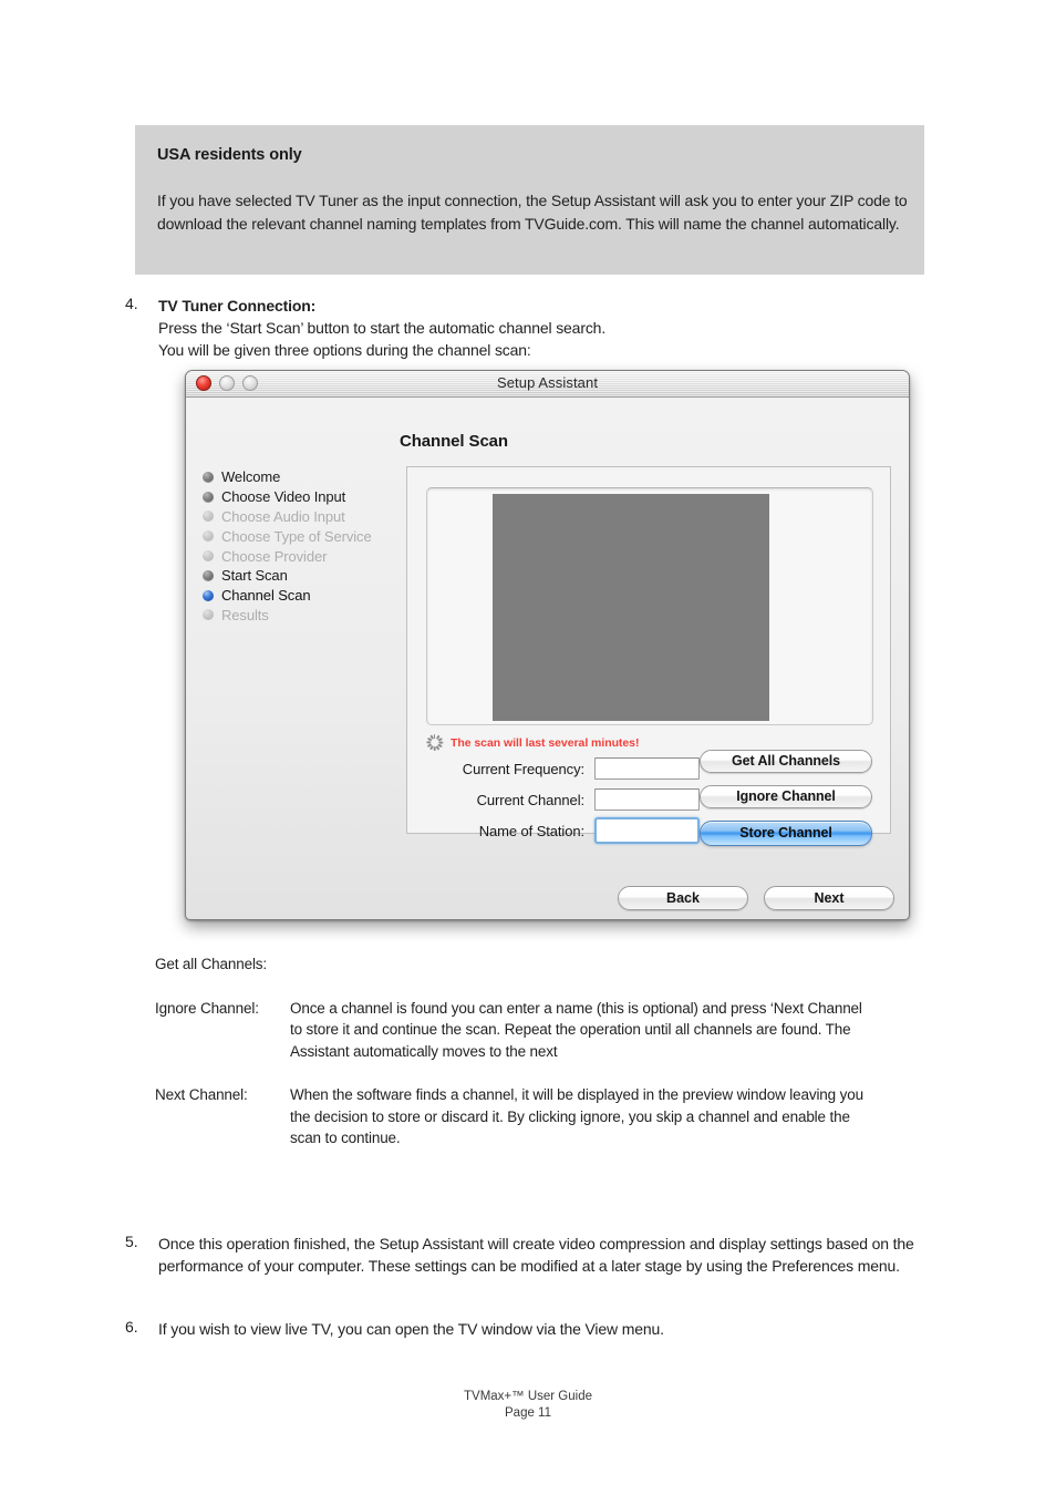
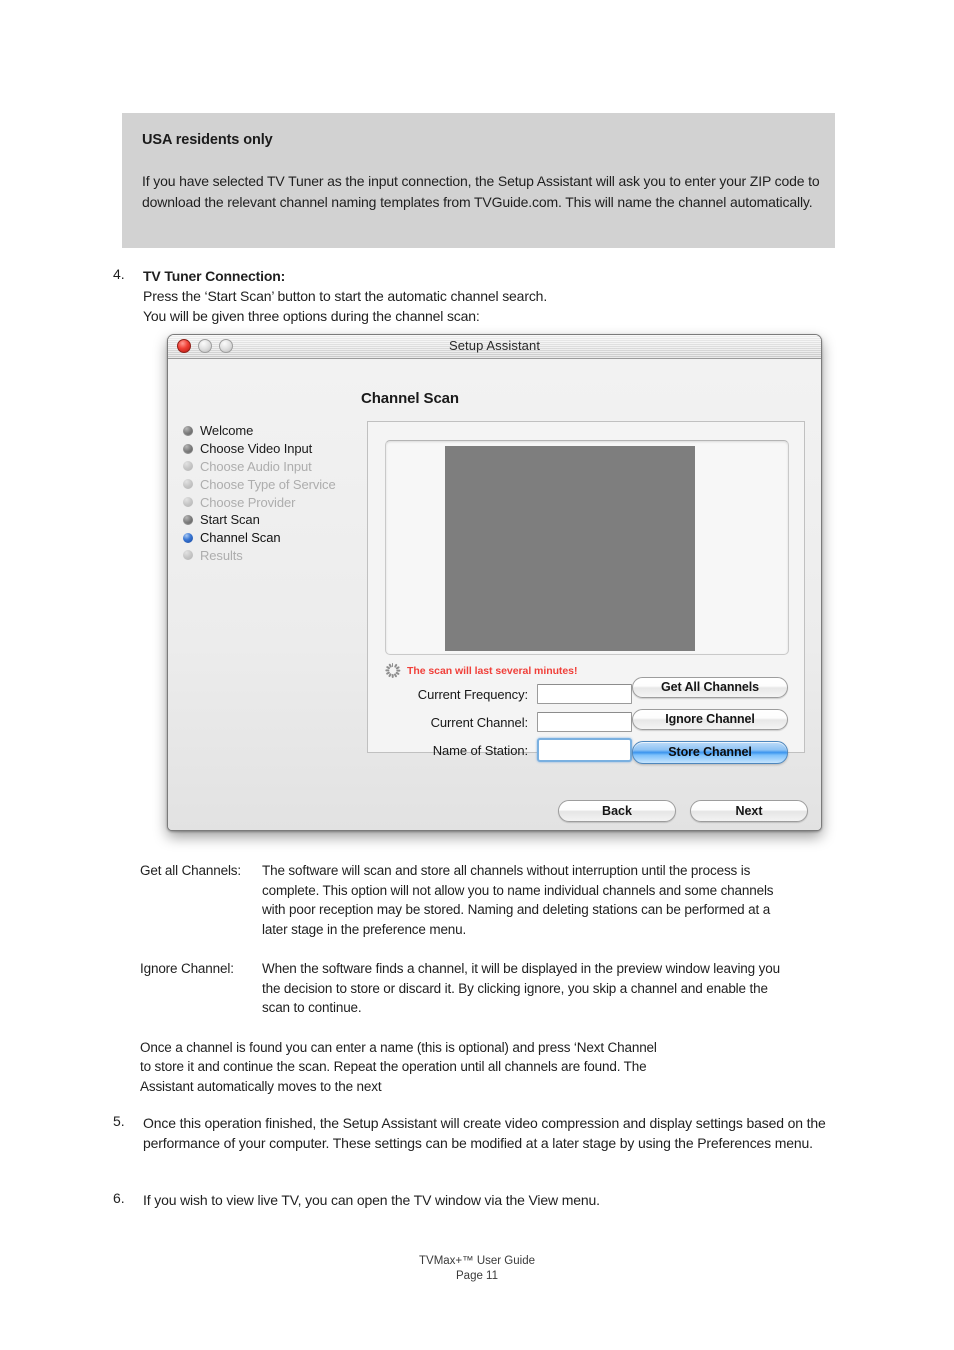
  USA residents only
  If you have selected TV Tuner as the input connection, the Setup Assistant will ask you to enter your ZIP code to download the relevant channel naming templates from TVGuide.com. This will name the channel automatically.
  4.
  TV Tuner Connection:
  Press the ‘Start Scan’ button to start the automatic channel search.
  You will be given three options during the channel scan:
  Setup Assistant
  Channel Scan
  Welcome
  Choose Video Input
  Choose Audio Input
  Choose Type of Service
  Choose Provider
  Start Scan
  Channel Scan
  Results
  The scan will last several minutes!
  Current Frequency:
  Current Channel:
  Name of Station:
  Get All Channels
  Ignore Channel
  Store Channel
  Back
  Next
  Get all Channels:
+ The software will scan and store all channels without interruption until the process is complete. This option will not allow you to name individual channels and some channels with poor reception may be stored. Naming and deleting stations can be performed at a later stage in the preference menu.
  Ignore Channel:
- Once a channel is found you can enter a name (this is optional) and press ‘Next Channel to store it and continue the scan. Repeat the operation until all channels are found. The Assistant automatically moves to the next
+ When the software finds a channel, it will be displayed in the preview window leaving you the decision to store or discard it. By clicking ignore, you skip a channel and enable the scan to continue.
- Next Channel:
- When the software finds a channel, it will be displayed in the preview window leaving you the decision to store or discard it. By clicking ignore, you skip a channel and enable the scan to continue.
+ Once a channel is found you can enter a name (this is optional) and press ‘Next Channel to store it and continue the scan. Repeat the operation until all channels are found. The Assistant automatically moves to the next
  5.
  Once this operation finished, the Setup Assistant will create video compression and display settings based on the performance of your computer. These settings can be modified at a later stage by using the Preferences menu.
  6.
  If you wish to view live TV, you can open the TV window via the View menu.
  TVMax+™ User Guide
  Page 11
